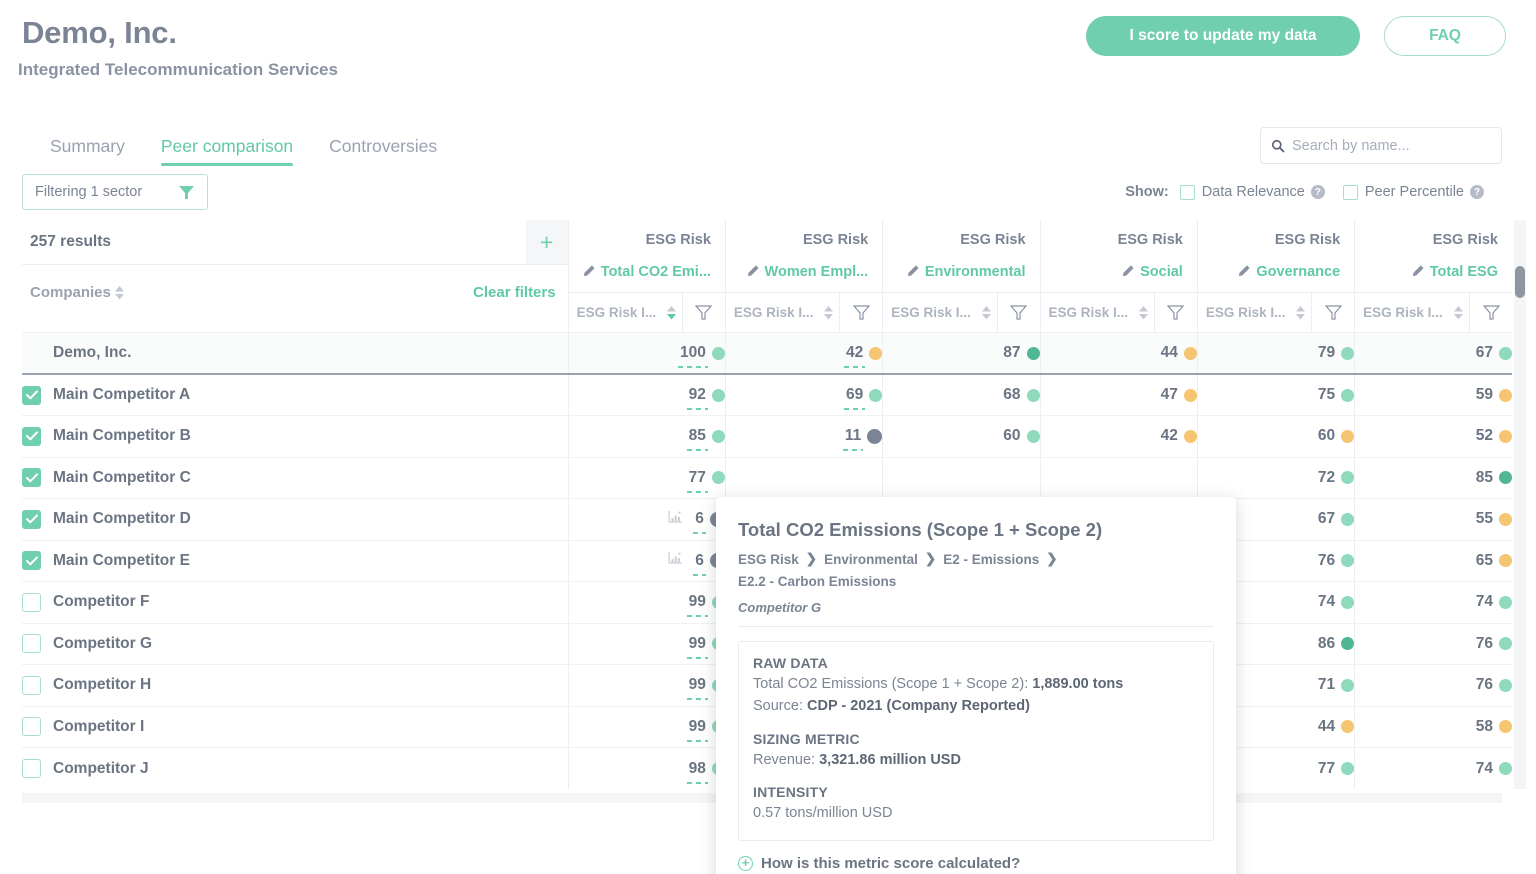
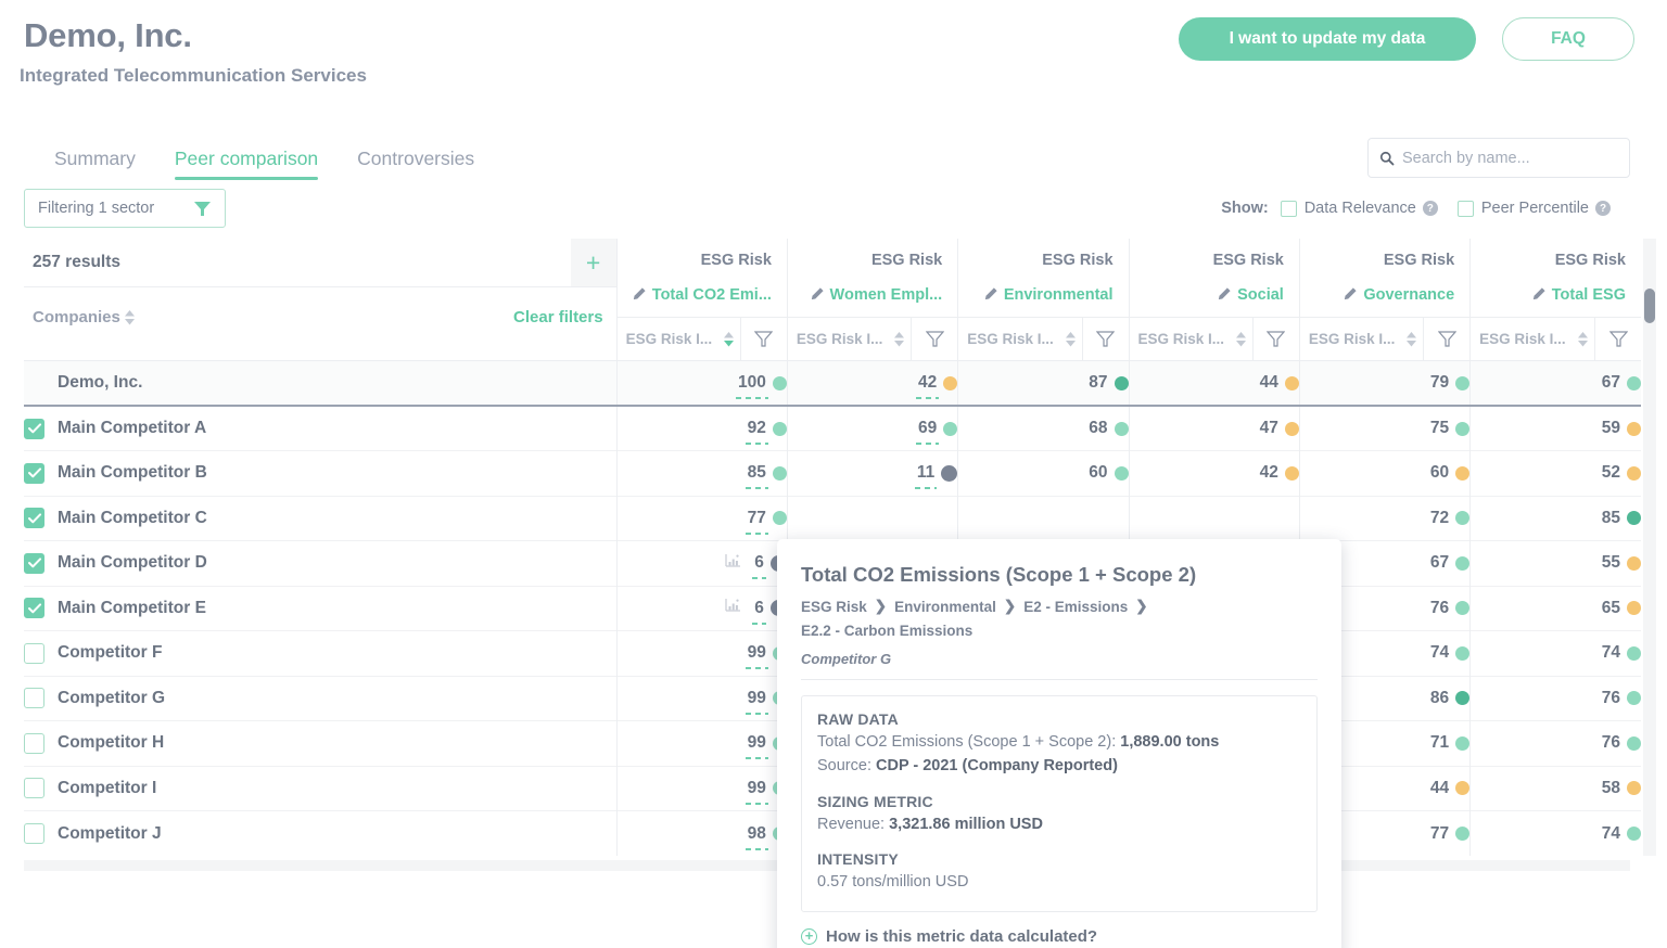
  Demo, Inc.
  Integrated Telecommunication Services
- I score to update my data
+ I want to update my data
  FAQ
  Summary
  Peer comparison
  Controversies
  Search by name...
  Filtering 1 sector
  Show:
  Data Relevance
  ?
  Peer Percentile
  ?
  257 results + Companies Clear filters	ESG Risk Total CO2 Emi... ESG Risk I...	ESG Risk Women Empl... ESG Risk I...	ESG Risk Environmental ESG Risk I...	ESG Risk Social ESG Risk I...	ESG Risk Governance ESG Risk I...	ESG Risk Total ESG ESG Risk I...
  Demo, Inc.	100	42	87	44	79	67
  Main Competitor A	92	69	68	47	75	59
  Main Competitor B	85	11	60	42	60	52
  Main Competitor C	77				72	85
  Main Competitor D	6				67	55
  Main Competitor E	6				76	65
  Competitor F	99				74	74
  Competitor G	99				86	76
  Competitor H	99				71	76
  Competitor I	99				44	58
  Competitor J	98				77	74
  Total CO2 Emissions (Scope 1 + Scope 2)
  ESG Risk
  ❯
  Environmental
  ❯
  E2 - Emissions
  ❯
  E2.2 - Carbon Emissions
  Competitor G
  RAW DATA
  Total CO2 Emissions (Scope 1 + Scope 2): 1,889.00 tons
  Source: CDP - 2021 (Company Reported)
  SIZING METRIC
  Revenue: 3,321.86 million USD
  INTENSITY
  0.57 tons/million USD
  +
- How is this metric score calculated?
+ How is this metric data calculated?
